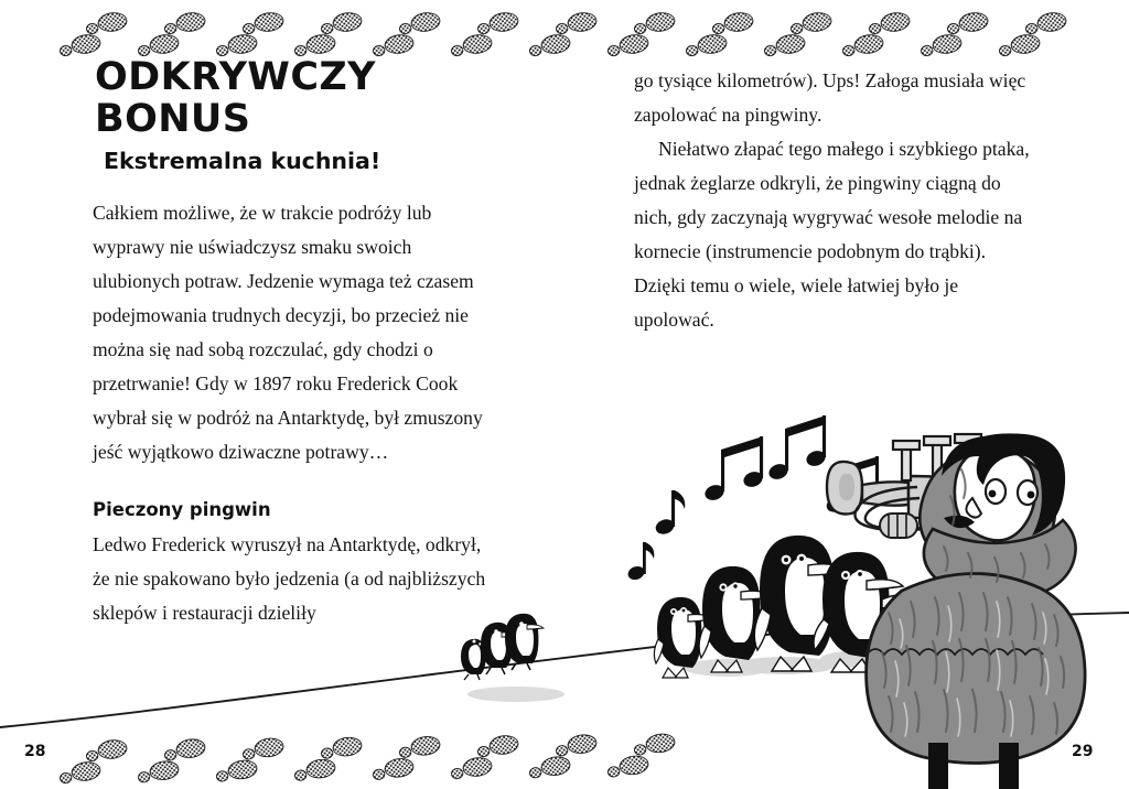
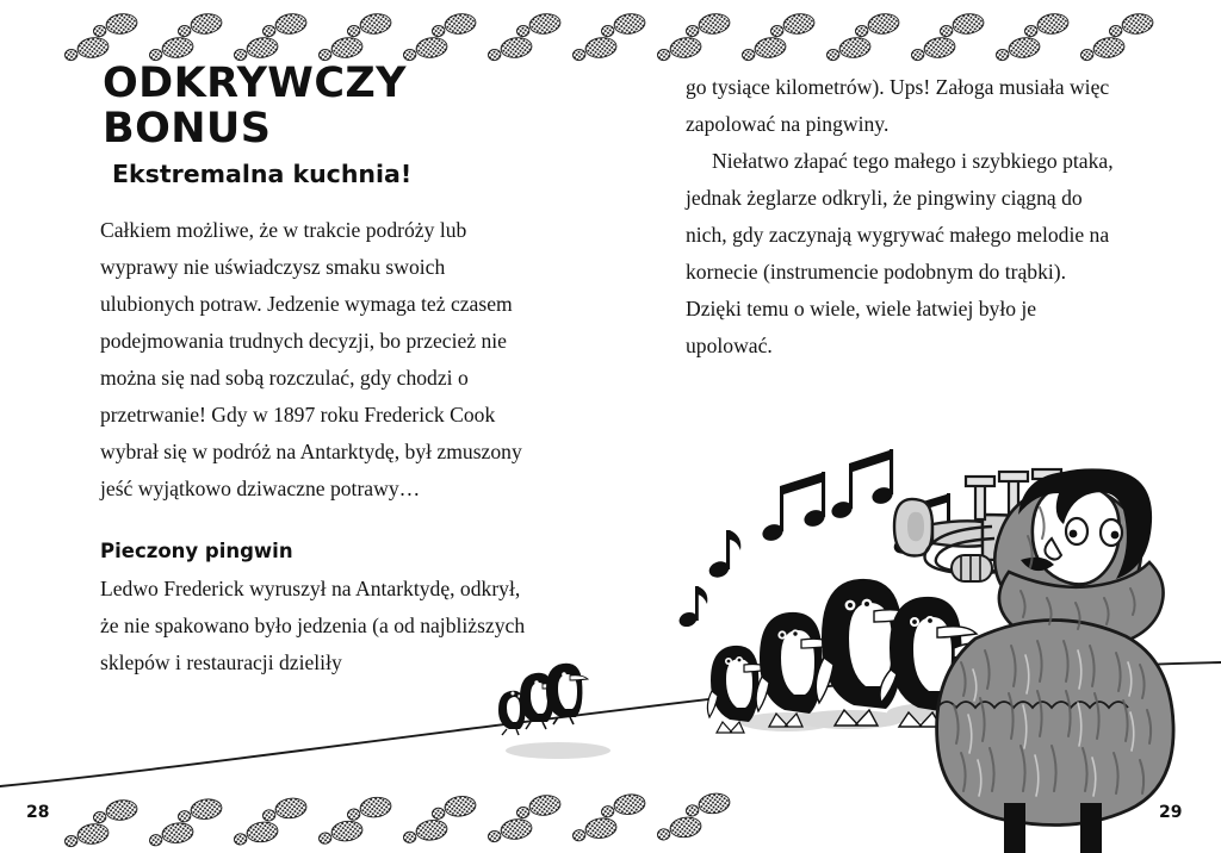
  ODKRYWCZY BONUS
  Ekstremalna kuchnia!
  Całkiem możliwe, że w trakcie podróży lub wyprawy nie uświadczysz smaku swoich ulubionych potraw. Jedzenie wymaga też czasem podejmowania trudnych decyzji, bo przecież nie można się nad sobą rozczulać, gdy chodzi o przetrwanie! Gdy w 1897 roku Frederick Cook wybrał się w podróż na Antarktydę, był zmuszony jeść wyjątkowo dziwaczne potrawy…
  Pieczony pingwin
  Ledwo Frederick wyruszył na Antarktydę, odkrył, że nie spakowano było jedzenia (a od najbliższych sklepów i restauracji dzieliły
  go tysiące kilometrów). Ups! Załoga musiała więc zapolować na pingwiny.
- Niełatwo złapać tego małego i szybkiego ptaka, jednak żeglarze odkryli, że pingwiny ciągną do nich, gdy zaczynają wygrywać wesołe melodie na kornecie (instrumencie podobnym do trąbki). Dzięki temu o wiele, wiele łatwiej było je upolować.
+ Niełatwo złapać tego małego i szybkiego ptaka, jednak żeglarze odkryli, że pingwiny ciągną do nich, gdy zaczynają wygrywać małego melodie na kornecie (instrumencie podobnym do trąbki). Dzięki temu o wiele, wiele łatwiej było je upolować.
  28
  29
